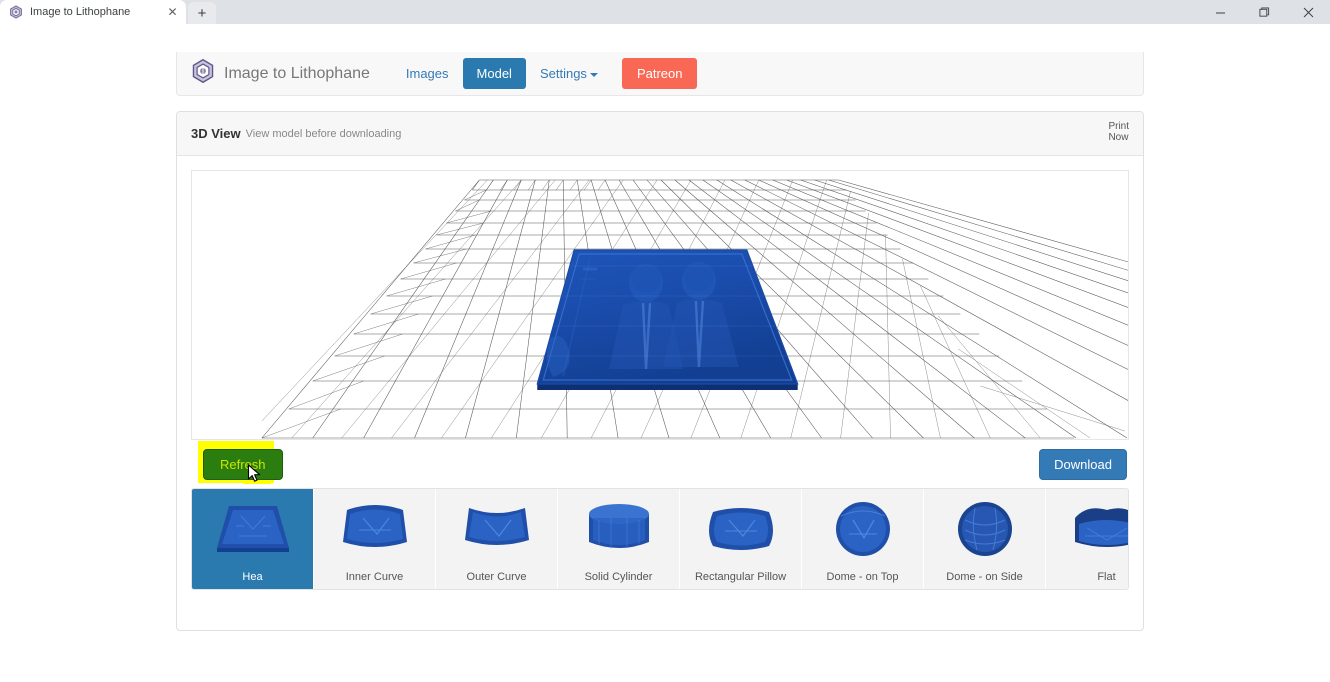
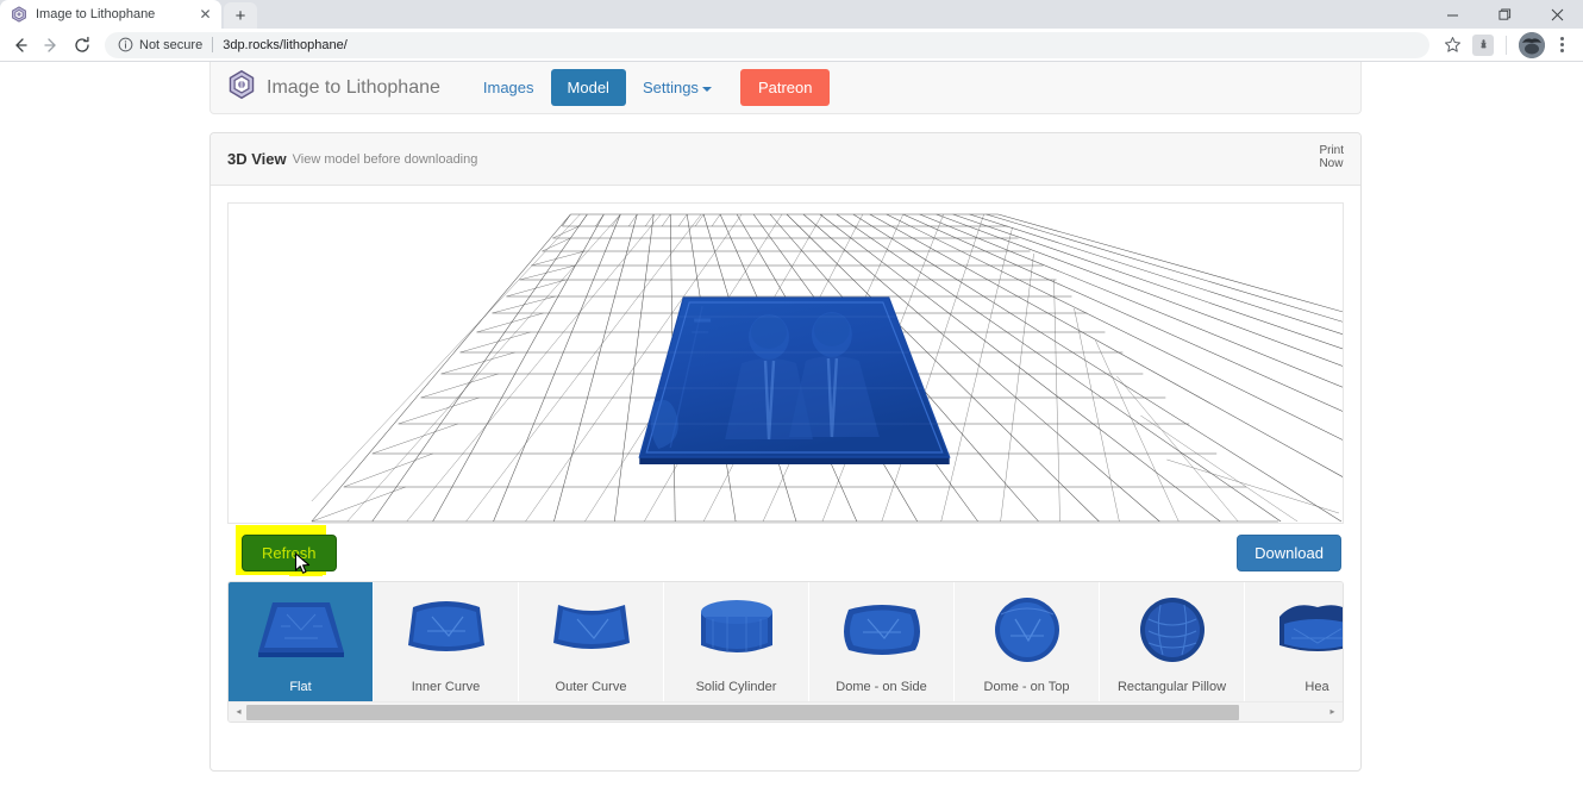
  Image to Lithophane
  ✕
  +
+ Not secure
+ 3dp.rocks/lithophane/
  Image to Lithophane
  Images
  Model
  Settings
  Patreon
  3D View
  View model before downloading
  Print
  Now
  Refresh
  Download
- Hea
+ Flat
  Inner Curve
  Outer Curve
  Solid Cylinder
- Rectangular Pillow
+ Dome - on Side
  Dome - on Top
- Dome - on Side
+ Rectangular Pillow
- Flat
+ Hea
+ ◂
+ ▸
